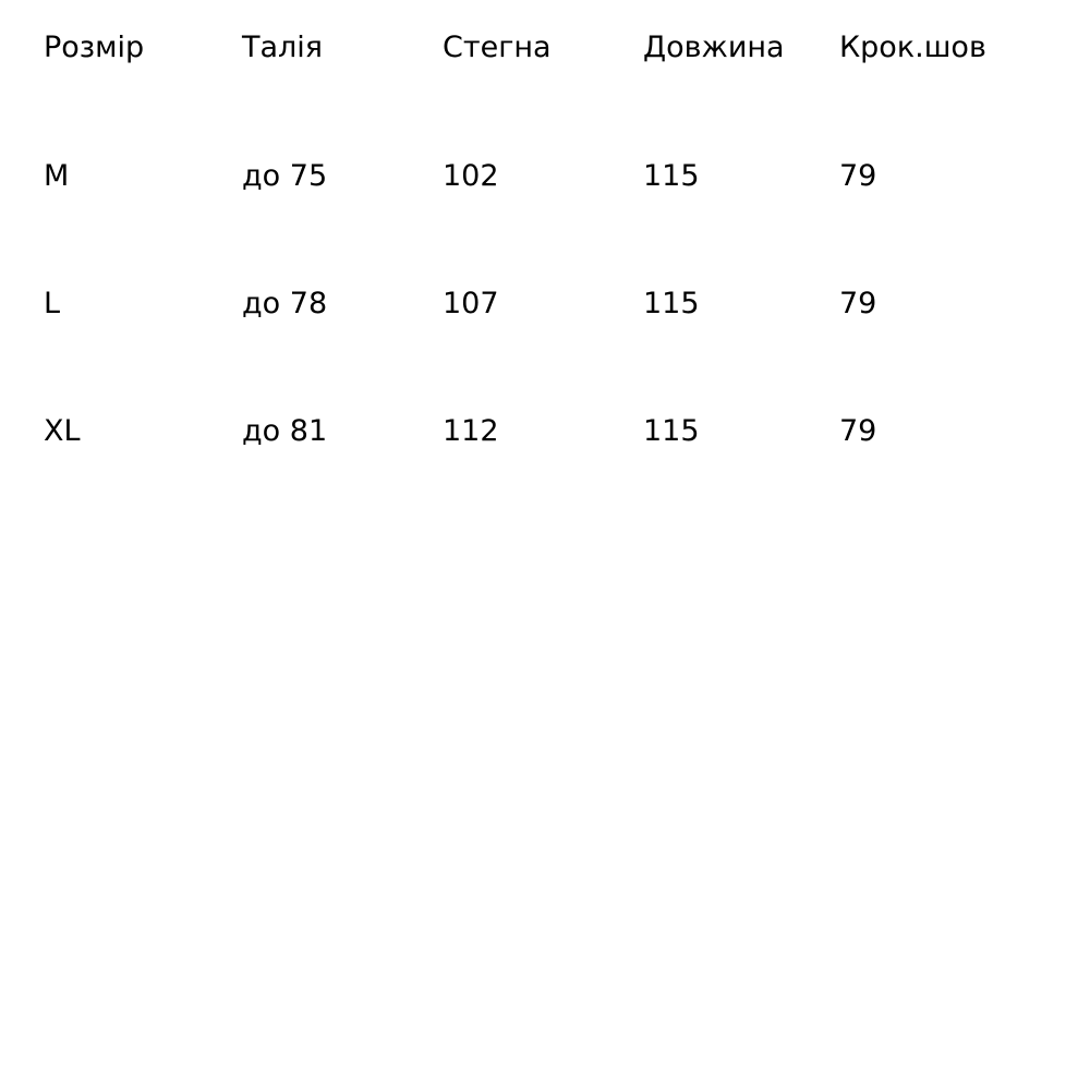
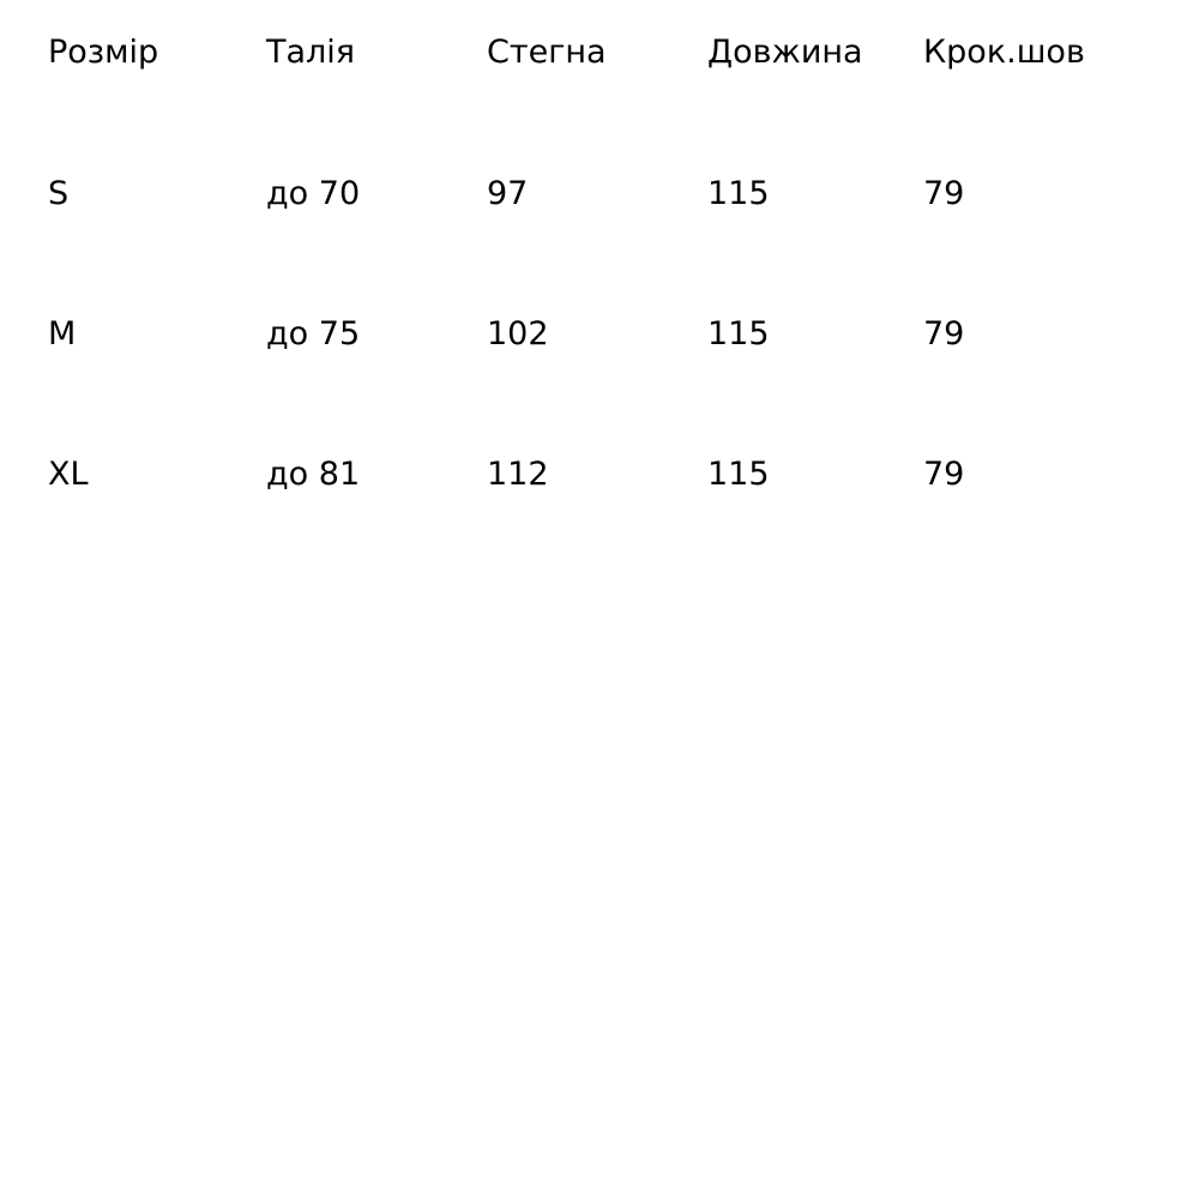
  Розмір	Талія	Стегна	Довжина	Крок.шов
+ S	до 70	97	115	79
  M	до 75	102	115	79
- L	до 78	107	115	79
  XL	до 81	112	115	79
